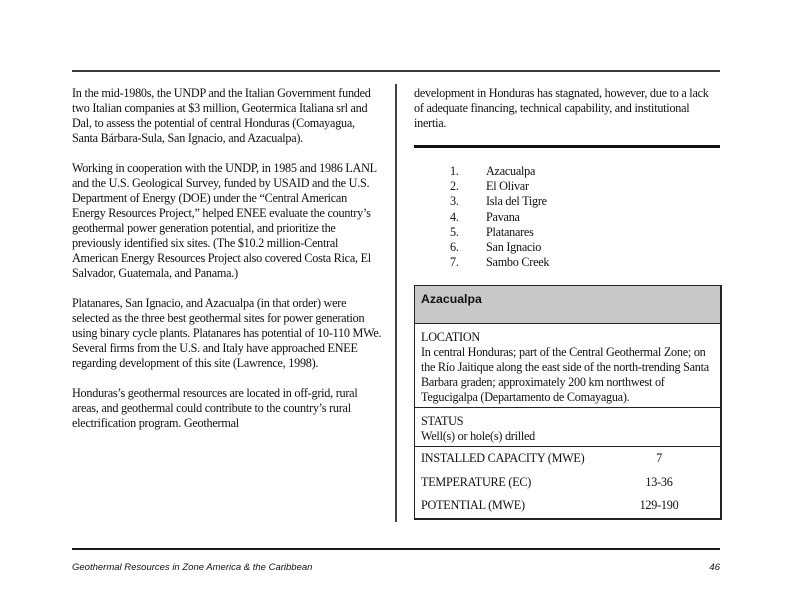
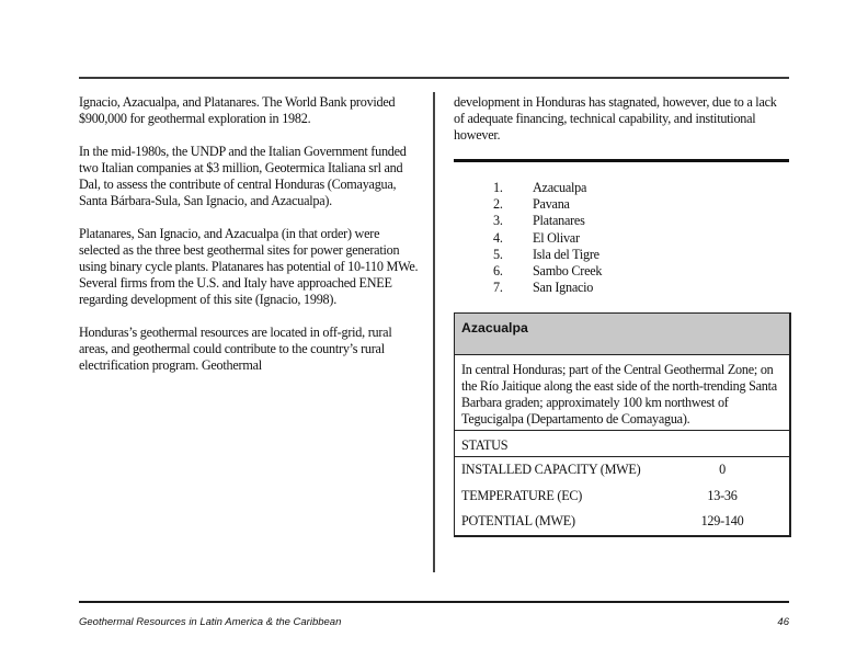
+ Ignacio, Azacualpa, and Platanares. The World Bank provided $900,000 for geothermal exploration in 1982.
- In the mid-1980s, the UNDP and the Italian Government funded two Italian companies at $3 million, Geotermica Italiana srl and Dal, to assess the potential of central Honduras (Comayagua, Santa Bárbara-Sula, San Ignacio, and Azacualpa).
+ In the mid-1980s, the UNDP and the Italian Government funded two Italian companies at $3 million, Geotermica Italiana srl and Dal, to assess the contribute of central Honduras (Comayagua, Santa Bárbara-Sula, San Ignacio, and Azacualpa).
- Working in cooperation with the UNDP, in 1985 and 1986 LANL and the U.S. Geological Survey, funded by USAID and the U.S. Department of Energy (DOE) under the “Central American Energy Resources Project,” helped ENEE evaluate the country’s geothermal power generation potential, and prioritize the previously identified six sites. (The $10.2 million-Central American Energy Resources Project also covered Costa Rica, El Salvador, Guatemala, and Panama.)
- Platanares, San Ignacio, and Azacualpa (in that order) were selected as the three best geothermal sites for power generation using binary cycle plants. Platanares has potential of 10-110 MWe. Several firms from the U.S. and Italy have approached ENEE regarding development of this site (Lawrence, 1998).
+ Platanares, San Ignacio, and Azacualpa (in that order) were selected as the three best geothermal sites for power generation using binary cycle plants. Platanares has potential of 10-110 MWe. Several firms from the U.S. and Italy have approached ENEE regarding development of this site (Ignacio, 1998).
  Honduras’s geothermal resources are located in off-grid, rural areas, and geothermal could contribute to the country’s rural electrification program. Geothermal
- development in Honduras has stagnated, however, due to a lack of adequate financing, technical capability, and institutional inertia.
+ development in Honduras has stagnated, however, due to a lack of adequate financing, technical capability, and institutional however.
  1.
  Azacualpa
  2.
- El Olivar
+ Pavana
  3.
- Isla del Tigre
+ Platanares
  4.
- Pavana
+ El Olivar
  5.
- Platanares
+ Isla del Tigre
  6.
- San Ignacio
+ Sambo Creek
  7.
- Sambo Creek
+ San Ignacio
  Azacualpa
- LOCATION
- In central Honduras; part of the Central Geothermal Zone; on the Río Jaitique along the east side of the north-trending Santa Barbara graden; approximately 200 km northwest of Tegucigalpa (Departamento de Comayagua).
+ In central Honduras; part of the Central Geothermal Zone; on the Río Jaitique along the east side of the north-trending Santa Barbara graden; approximately 100 km northwest of Tegucigalpa (Departamento de Comayagua).
  STATUS
- Well(s) or hole(s) drilled
  INSTALLED CAPACITY (MWE)
- 7
+ 0
  TEMPERATURE (ЕC)
  13-36
  POTENTIAL (MWE)
- 129-190
+ 129-140
- Geothermal Resources in Zone America & the Caribbean
+ Geothermal Resources in Latin America & the Caribbean
  46
